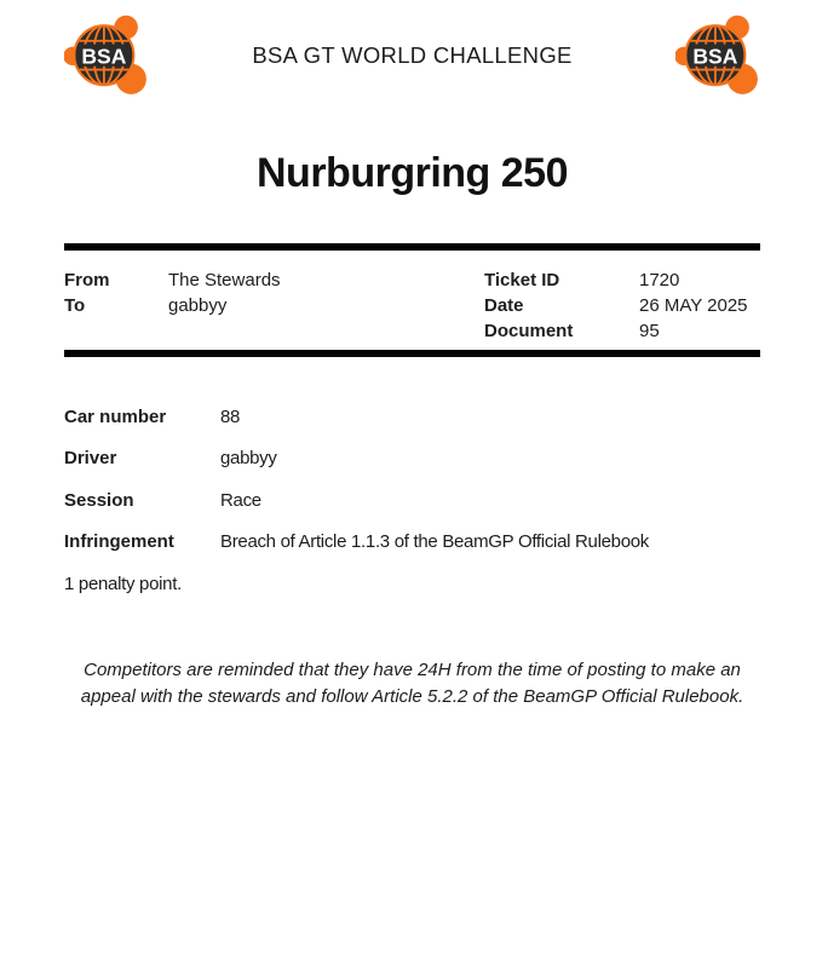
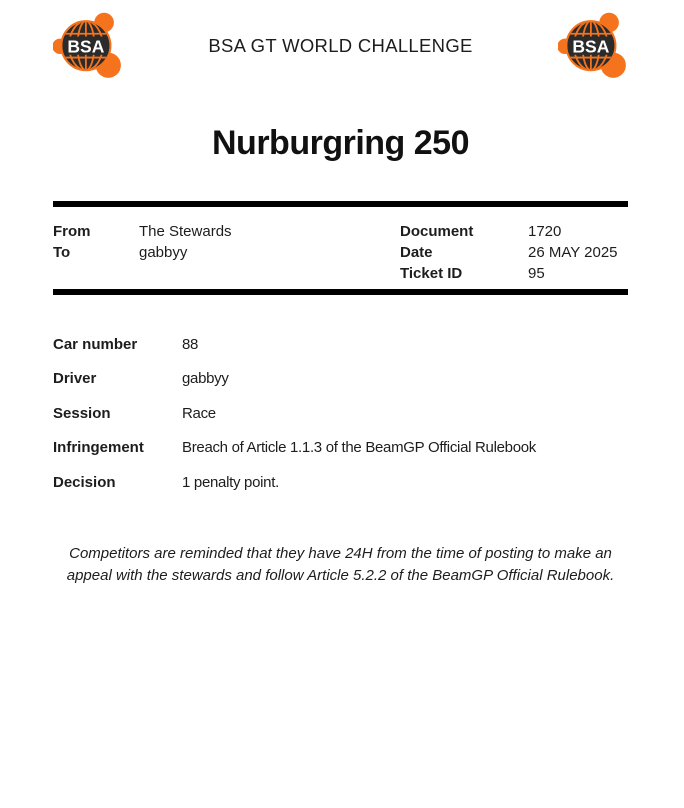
  BSA
  BSA GT WORLD CHALLENGE
  Nurburgring 250
  From
  The Stewards
  To
  gabbyy
- Ticket ID
+ Document
  1720
  Date
  26 MAY 2025
- Document
+ Ticket ID
  95
  Car number
  88
  Driver
  gabbyy
  Session
  Race
  Infringement
  Breach of Article 1.1.3 of the BeamGP Official Rulebook
+ Decision
  1 penalty point.
  Competitors are reminded that they have 24H from the time of posting to make an appeal with the stewards and follow Article 5.2.2 of the BeamGP Official Rulebook.
